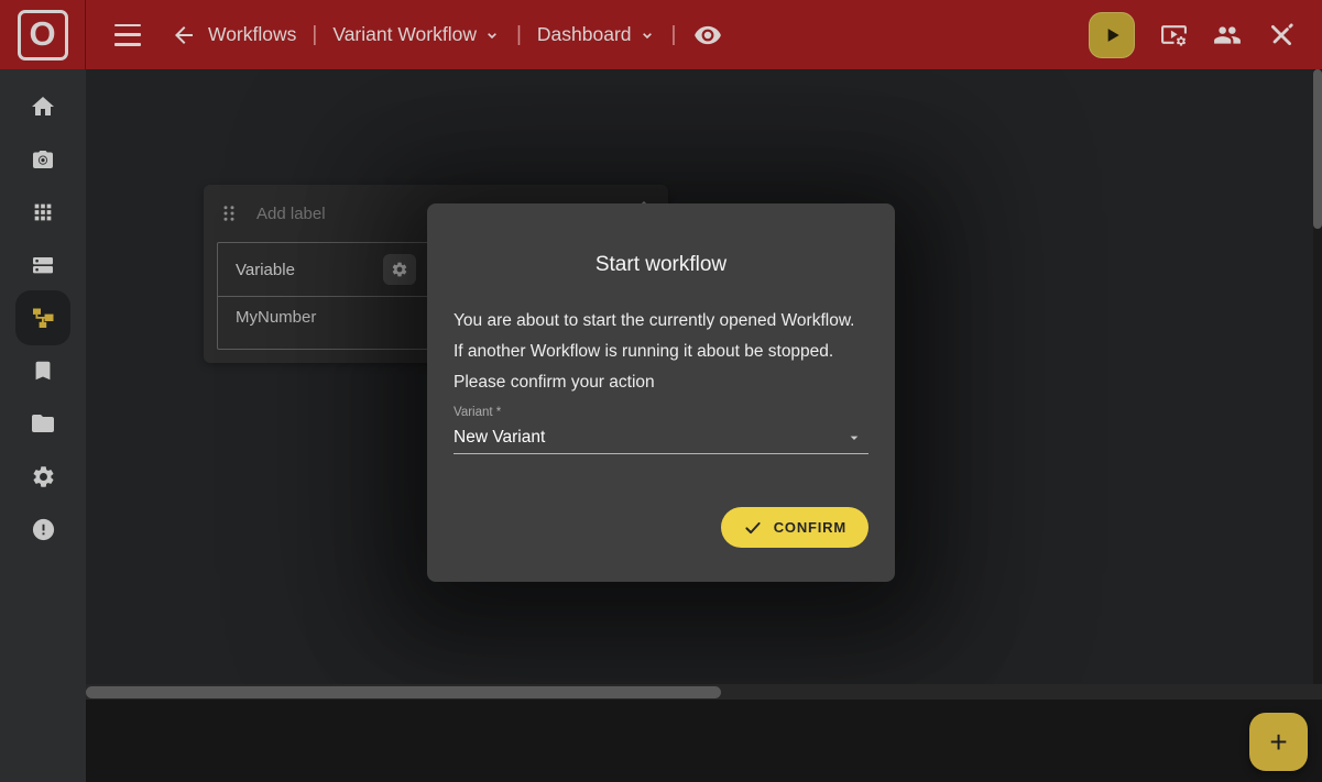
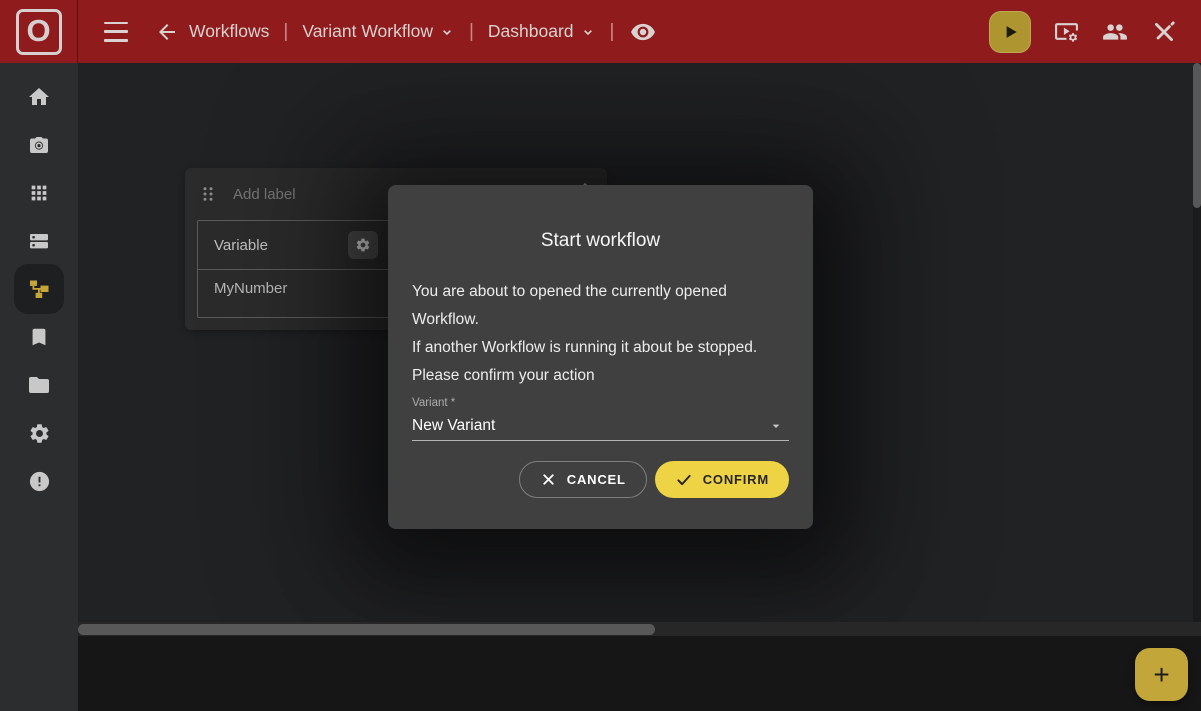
  O
  Workflows
  |
  Variant Workflow
  |
  Dashboard
  |
  Add label
  Variable
  MyNumber
  Start workflow
- You are about to start the currently opened Workflow.
+ You are about to opened the currently opened Workflow.
  If another Workflow is running it about be stopped.
  Please confirm your action
  Variant *
  New Variant
+ CANCEL
  CONFIRM
  +
